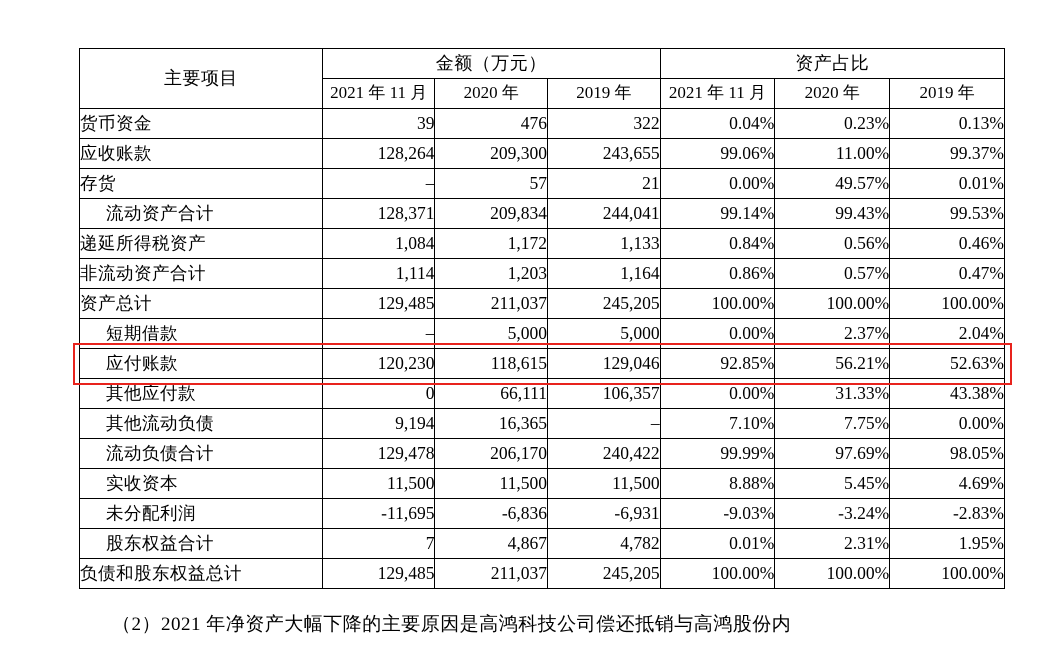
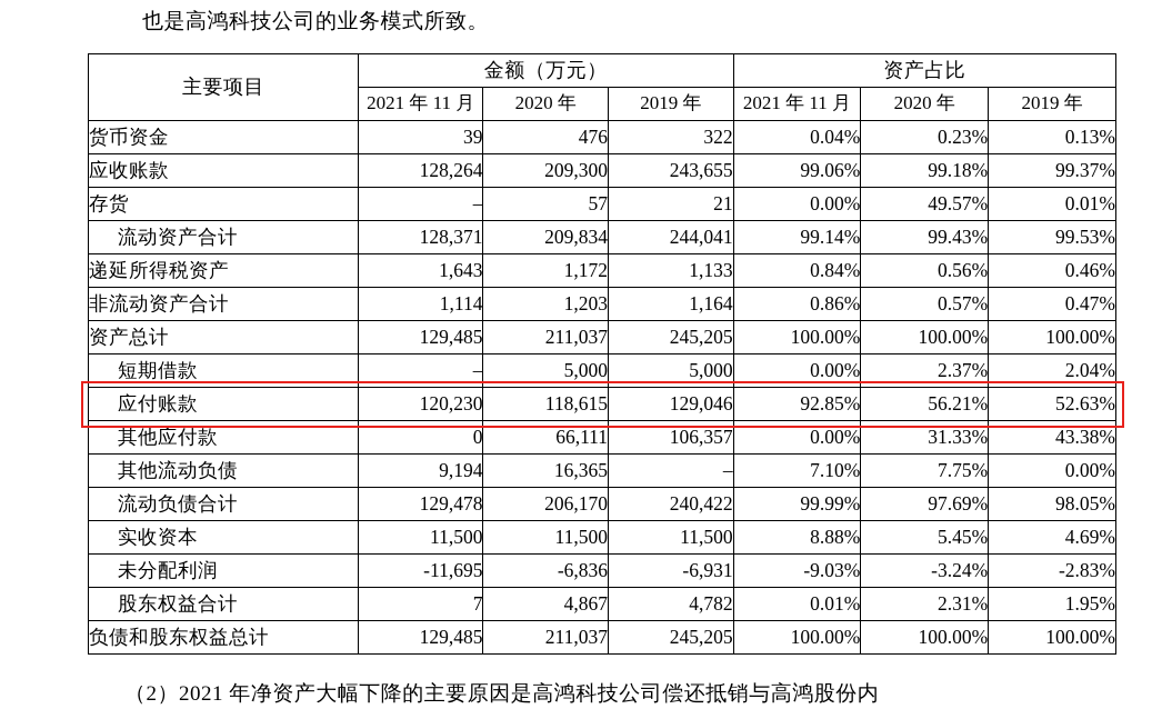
+ 也是高鸿科技公司的业务模式所致。
  主要项目	金额（万元）	资产占比
  2021 年 11 月	2020 年	2019 年	2021 年 11 月	2020 年	2019 年
  货币资金	39	476	322	0.04%	0.23%	0.13%
- 应收账款	128,264	209,300	243,655	99.06%	11.00%	99.37%
+ 应收账款	128,264	209,300	243,655	99.06%	99.18%	99.37%
  存货	–	57	21	0.00%	49.57%	0.01%
  流动资产合计	128,371	209,834	244,041	99.14%	99.43%	99.53%
- 递延所得税资产	1,084	1,172	1,133	0.84%	0.56%	0.46%
+ 递延所得税资产	1,643	1,172	1,133	0.84%	0.56%	0.46%
  非流动资产合计	1,114	1,203	1,164	0.86%	0.57%	0.47%
  资产总计	129,485	211,037	245,205	100.00%	100.00%	100.00%
  短期借款	–	5,000	5,000	0.00%	2.37%	2.04%
  应付账款	120,230	118,615	129,046	92.85%	56.21%	52.63%
  其他应付款	0	66,111	106,357	0.00%	31.33%	43.38%
  其他流动负债	9,194	16,365	–	7.10%	7.75%	0.00%
  流动负债合计	129,478	206,170	240,422	99.99%	97.69%	98.05%
  实收资本	11,500	11,500	11,500	8.88%	5.45%	4.69%
  未分配利润	-11,695	-6,836	-6,931	-9.03%	-3.24%	-2.83%
  股东权益合计	7	4,867	4,782	0.01%	2.31%	1.95%
  负债和股东权益总计	129,485	211,037	245,205	100.00%	100.00%	100.00%
  （2）2021 年净资产大幅下降的主要原因是高鸿科技公司偿还抵销与高鸿股份内
